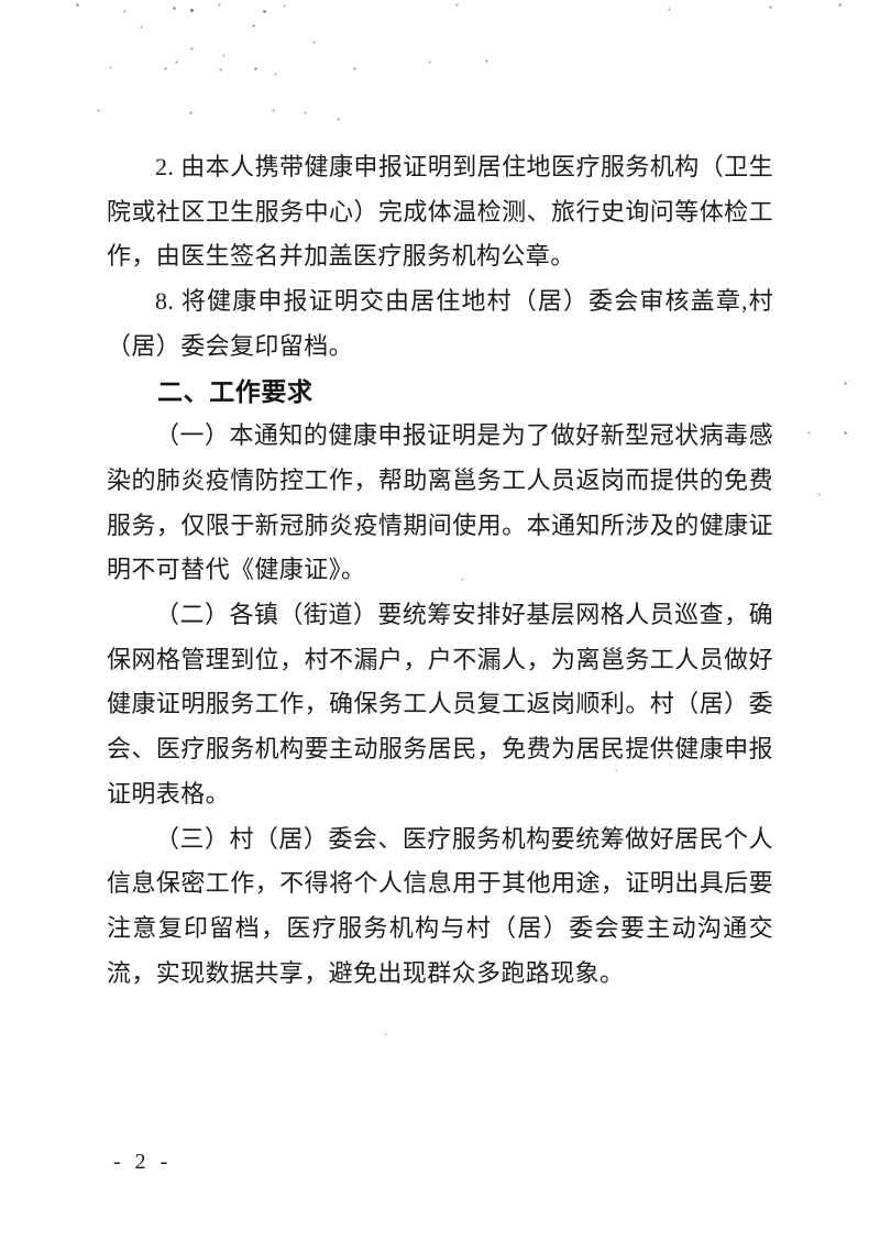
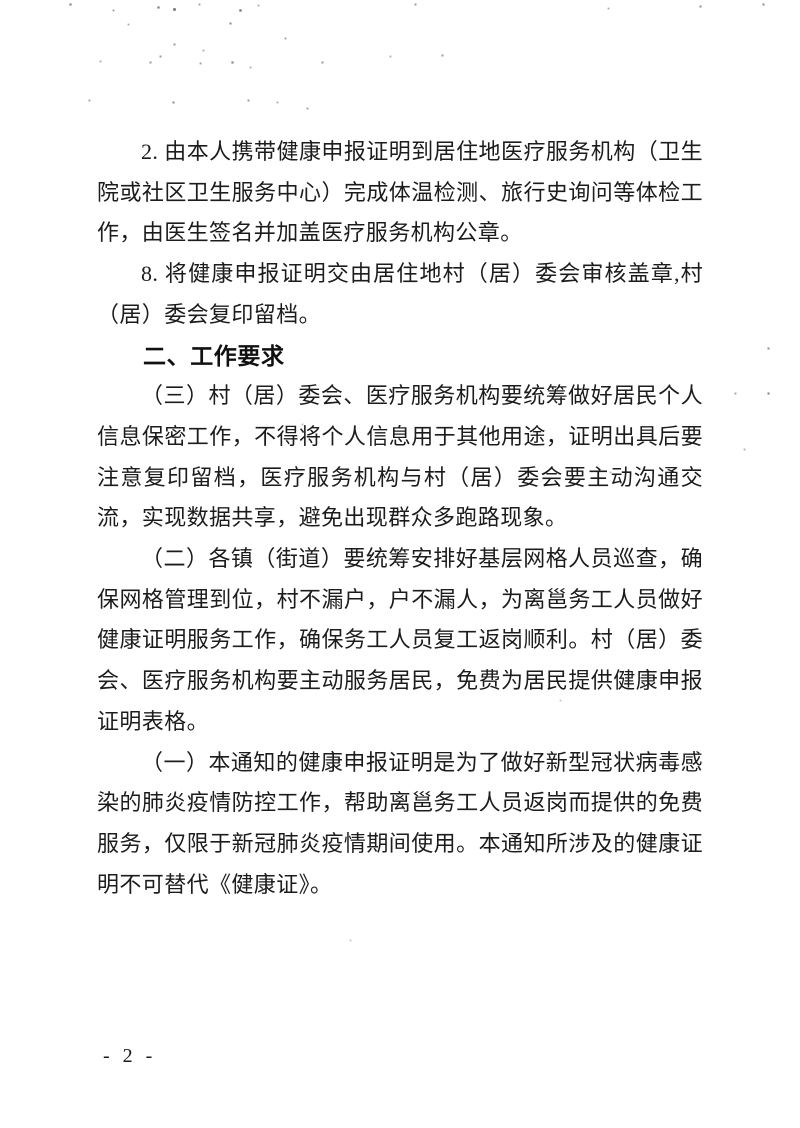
  2. 由本人携带健康申报证明到居住地医疗服务机构（卫生院或社区卫生服务中心）完成体温检测、旅行史询问等体检工作，由医生签名并加盖医疗服务机构公章。
  8. 将健康申报证明交由居住地村（居）委会审核盖章,村（居）委会复印留档。
  二、工作要求
- （一）本通知的健康申报证明是为了做好新型冠状病毒感染的肺炎疫情防控工作，帮助离邕务工人员返岗而提供的免费服务，仅限于新冠肺炎疫情期间使用。本通知所涉及的健康证明不可替代《健康证》。
+ （三）村（居）委会、医疗服务机构要统筹做好居民个人信息保密工作，不得将个人信息用于其他用途，证明出具后要注意复印留档，医疗服务机构与村（居）委会要主动沟通交流，实现数据共享，避免出现群众多跑路现象。
  （二）各镇（街道）要统筹安排好基层网格人员巡查，确保网格管理到位，村不漏户，户不漏人，为离邕务工人员做好健康证明服务工作，确保务工人员复工返岗顺利。村（居）委会、医疗服务机构要主动服务居民，免费为居民提供健康申报证明表格。
- （三）村（居）委会、医疗服务机构要统筹做好居民个人信息保密工作，不得将个人信息用于其他用途，证明出具后要注意复印留档，医疗服务机构与村（居）委会要主动沟通交流，实现数据共享，避免出现群众多跑路现象。
+ （一）本通知的健康申报证明是为了做好新型冠状病毒感染的肺炎疫情防控工作，帮助离邕务工人员返岗而提供的免费服务，仅限于新冠肺炎疫情期间使用。本通知所涉及的健康证明不可替代《健康证》。
  - 2 -
